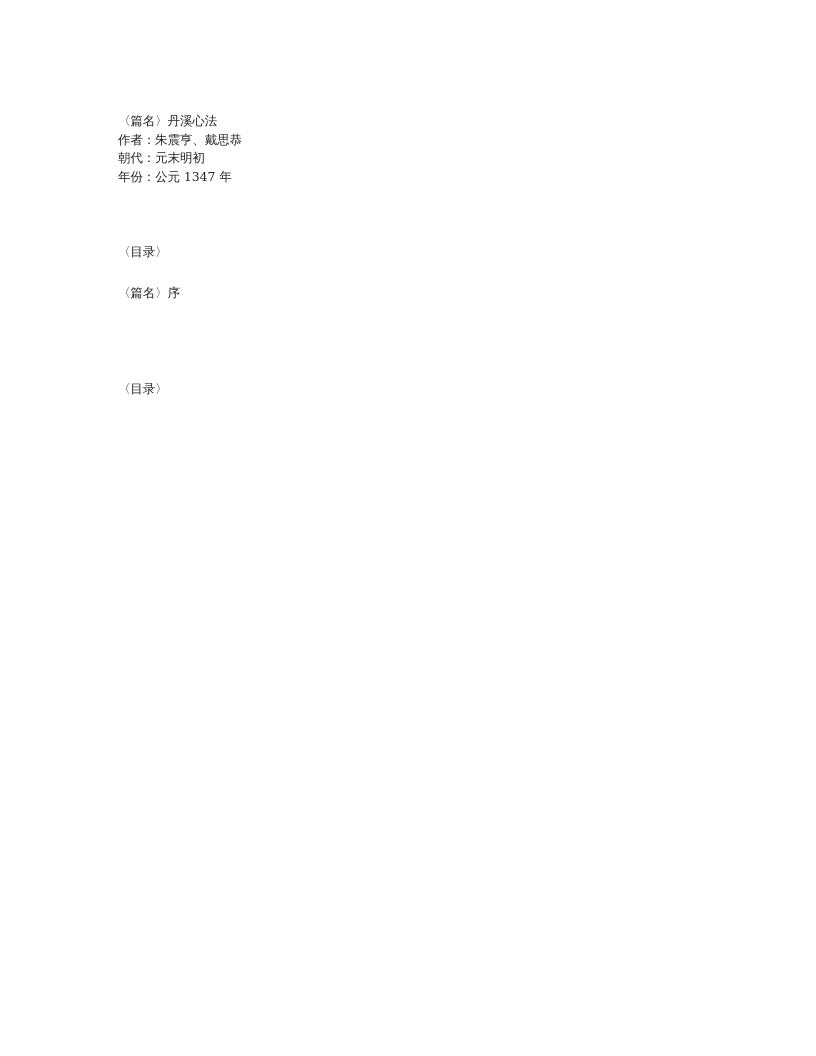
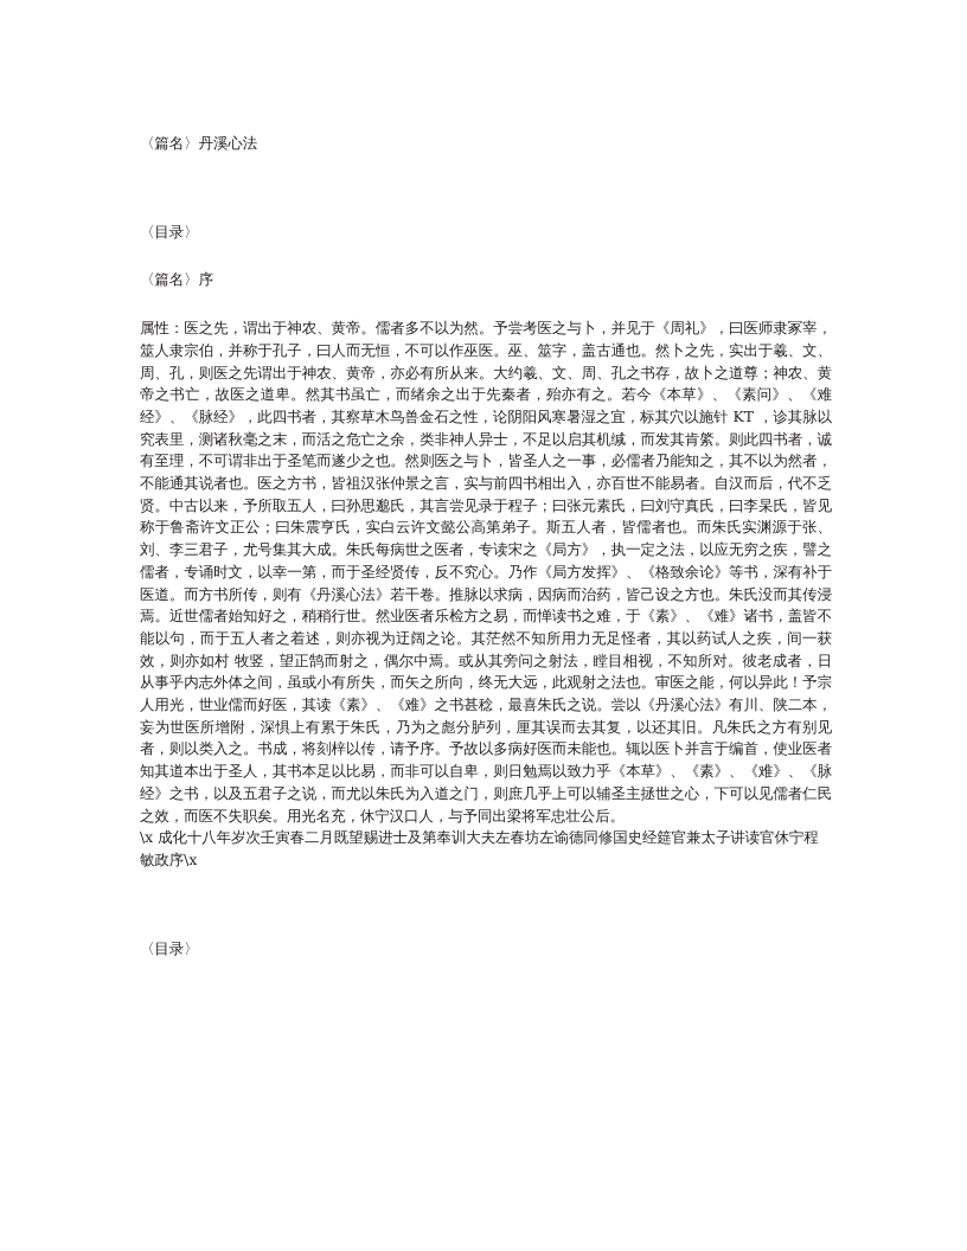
  〈篇名〉丹溪心法
- 作者：朱震亨、戴思恭
- 朝代：元末明初
- 年份：公元 1347 年
  〈目录〉
  〈篇名〉序
+ 属性：医之先，谓出于神农、黄帝。儒者多不以为然。予尝考医之与卜，并见于《周礼》，曰医师隶冢宰，筮人隶宗伯，并称于孔子，曰人而无恒，不可以作巫医。巫、筮字，盖古通也。然卜之先，实出于羲、文、周、孔，则医之先谓出于神农、黄帝，亦必有所从来。大约羲、文、周、孔之书存，故卜之道尊；神农、黄帝之书亡，故医之道卑。然其书虽亡，而绪余之出于先秦者，殆亦有之。若今《本草》、《素问》、《难经》、《脉经》，此四书者，其察草木鸟兽金石之性，论阴阳风寒暑湿之宜，标其穴以施针 KT ，诊其脉以究表里，测诸秋毫之末，而活之危亡之余，类非神人异士，不足以启其机缄，而发其肯綮。则此四书者，诚有至理，不可谓非出于圣笔而遂少之也。然则医之与卜，皆圣人之一事，必儒者乃能知之，其不以为然者，不能通其说者也。医之方书，皆祖汉张仲景之言，实与前四书相出入，亦百世不能易者。自汉而后，代不乏贤。中古以来，予所取五人，曰孙思邈氏，其言尝见录于程子；曰张元素氏，曰刘守真氏，曰李杲氏，皆见称于鲁斋许文正公；曰朱震亨氏，实白云许文懿公高第弟子。斯五人者，皆儒者也。而朱氏实渊源于张、刘、李三君子，尤号集其大成。朱氏每病世之医者，专读宋之《局方》，执一定之法，以应无穷之疾，譬之儒者，专诵时文，以幸一第，而于圣经贤传，反不究心。乃作《局方发挥》、《格致余论》等书，深有补于医道。而方书所传，则有《丹溪心法》若干卷。推脉以求病，因病而治药，皆己设之方也。朱氏没而其传浸焉。近世儒者始知好之，稍稍行世。然业医者乐检方之易，而惮读书之难，于《素》、《难》诸书，盖皆不能以句，而于五人者之着述，则亦视为迂阔之论。其茫然不知所用力无足怪者，其以药试人之疾，间一获效，则亦如村 牧竖，望正鹄而射之，偶尔中焉。或从其旁问之射法，瞠目相视，不知所对。彼老成者，日从事乎内志外体之间，虽或小有所失，而矢之所向，终无大远，此观射之法也。审医之能，何以异此！予宗人用光，世业儒而好医，其读《素》、《难》之书甚稔，最喜朱氏之说。尝以《丹溪心法》有川、陕二本，妄为世医所增附，深惧上有累于朱氏，乃为之彪分胪列，厘其误而去其复，以还其旧。凡朱氏之方有别见者，则以类入之。书成，将刻梓以传，请予序。予故以多病好医而未能也。辄以医卜并言于编首，使业医者知其道本出于圣人，其书本足以比易，而非可以自卑，则日勉焉以致力乎《本草》、《素》、《难》、《脉经》之书，以及五君子之说，而尤以朱氏为入道之门，则庶几乎上可以辅圣主拯世之心，下可以见儒者仁民之效，而医不失职矣。用光名充，休宁汉口人，与予同出梁将军忠壮公后。
+ \x 成化十八年岁次壬寅春二月既望赐进士及第奉训大夫左春坊左谕德同修国史经筵官兼太子讲读官休宁程敏政序\x
  〈目录〉
